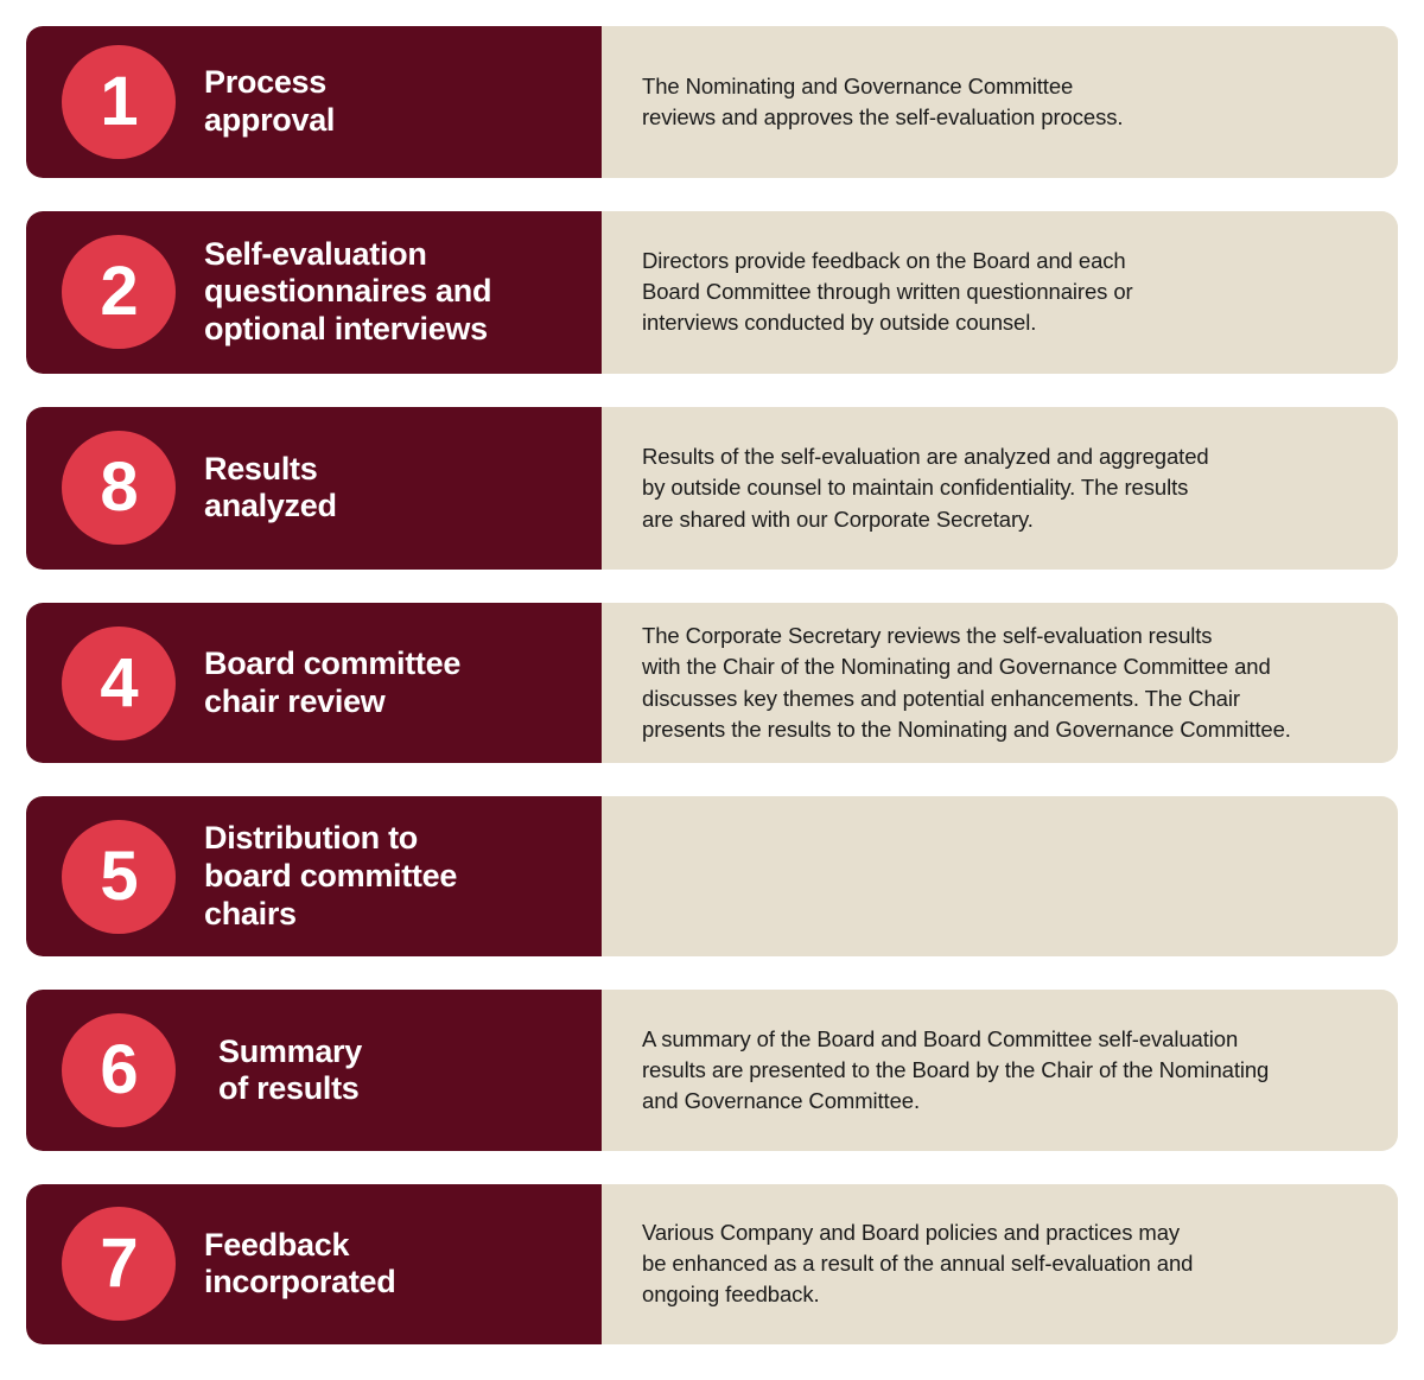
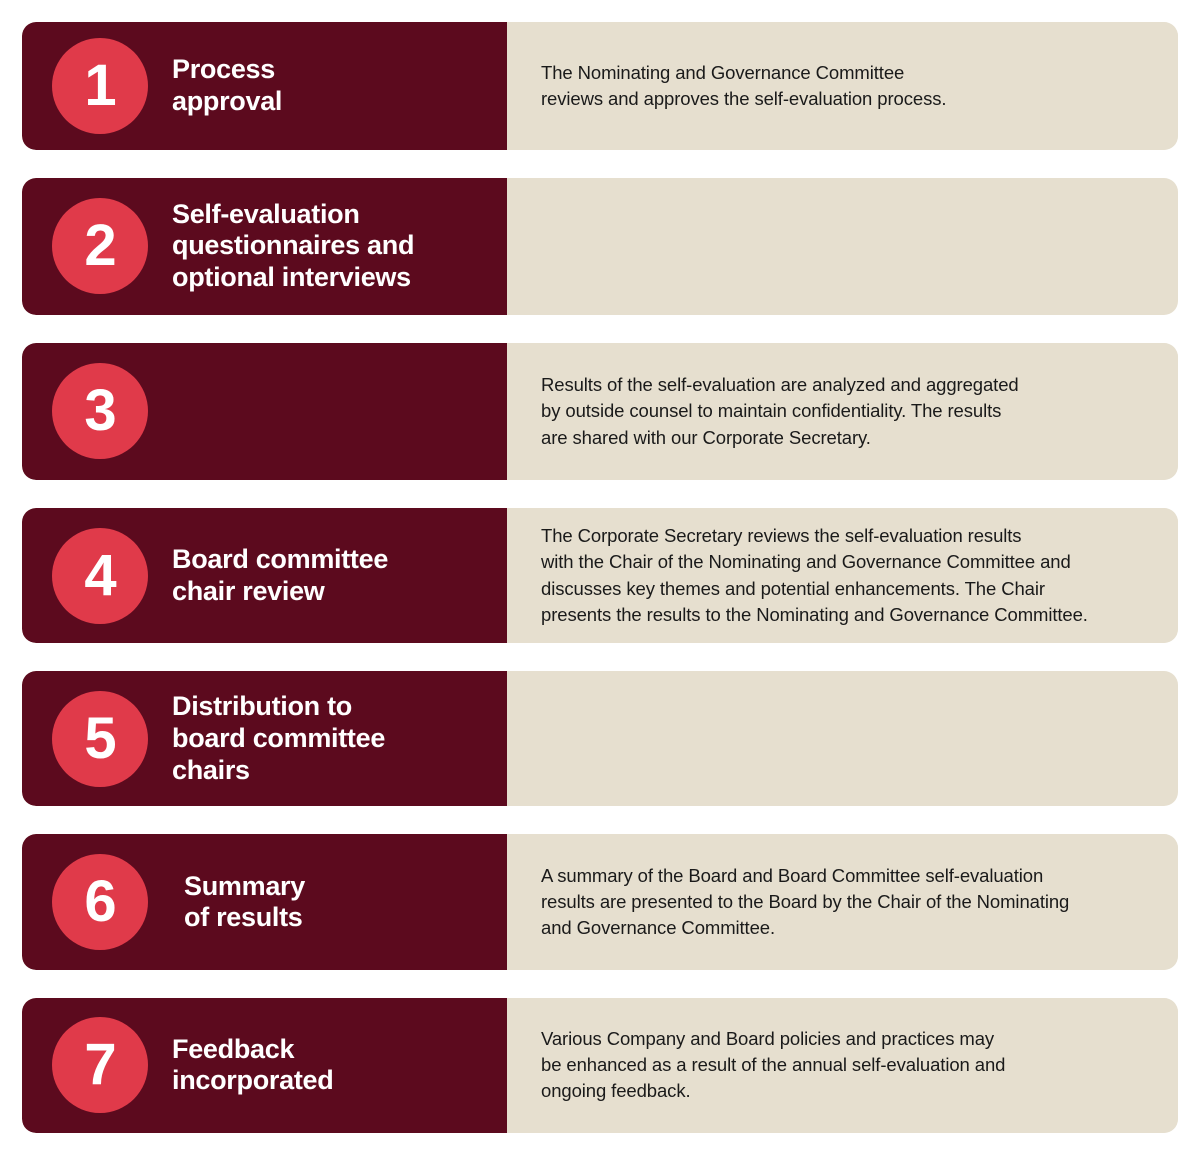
  1
  Process
  approval
  The Nominating and Governance Committee
  reviews and approves the self-evaluation process.
  2
  Self-evaluation
  questionnaires and
  optional interviews
- Directors provide feedback on the Board and each
- Board Committee through written questionnaires or
- interviews conducted by outside counsel.
- 8
+ 3
- Results
- analyzed
  Results of the self-evaluation are analyzed and aggregated
  by outside counsel to maintain confidentiality. The results
  are shared with our Corporate Secretary.
  4
  Board committee
  chair review
  The Corporate Secretary reviews the self-evaluation results
  with the Chair of the Nominating and Governance Committee and
  discusses key themes and potential enhancements. The Chair
  presents the results to the Nominating and Governance Committee.
  5
  Distribution to
  board committee
  chairs
  6
  Summary
  of results
  A summary of the Board and Board Committee self-evaluation
  results are presented to the Board by the Chair of the Nominating
  and Governance Committee.
  7
  Feedback
  incorporated
  Various Company and Board policies and practices may
  be enhanced as a result of the annual self-evaluation and
  ongoing feedback.
